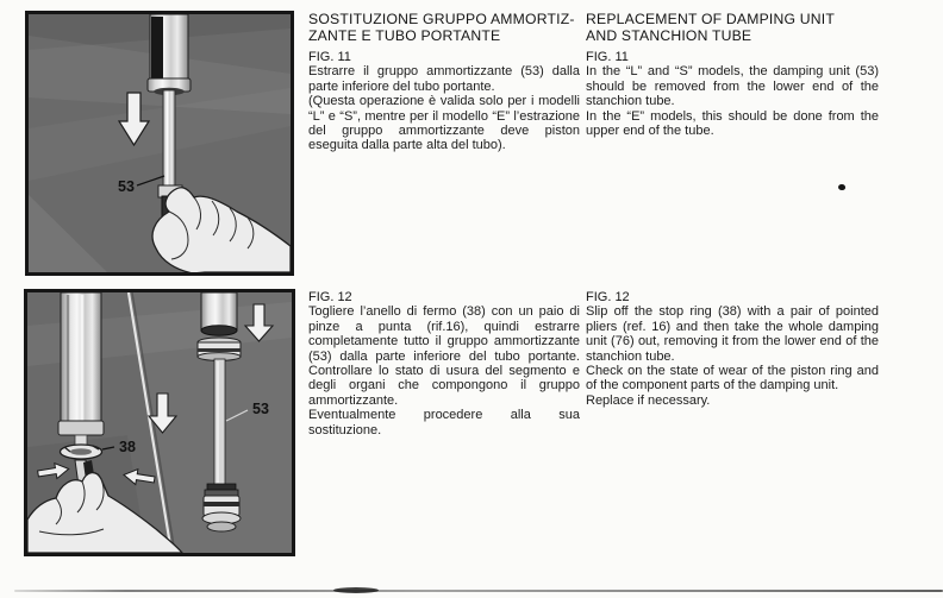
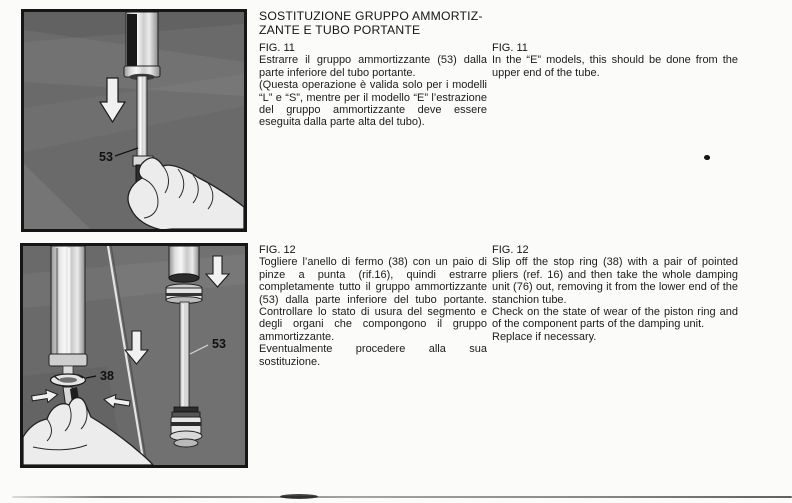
  53
  38
  53
  SOSTITUZIONE GRUPPO AMMORTIZ-
  ZANTE E TUBO PORTANTE
  FIG. 11
  Estrarre il gruppo ammortizzante (53) dalla parte inferiore del tubo portante.
- (Questa operazione è valida solo per i modelli “L” e “S”, mentre per il modello “E” l’estrazione del gruppo ammortizzante deve piston eseguita dalla parte alta del tubo).
+ (Questa operazione è valida solo per i modelli “L” e “S”, mentre per il modello “E” l’estrazione del gruppo ammortizzante deve essere eseguita dalla parte alta del tubo).
  FIG. 12
  Togliere l’anello di fermo (38) con un paio di pinze a punta (rif.16), quindi estrarre completamente tutto il gruppo ammortizzante (53) dalla parte inferiore del tubo portante. Controllare lo stato di usura del segmento e degli organi che compongono il gruppo ammortizzante.
  Eventualmente procedere alla sua sostituzione.
- REPLACEMENT OF DAMPING UNIT
- AND STANCHION TUBE
  FIG. 11
- In the “L” and “S” models, the damping unit (53) should be removed from the lower end of the stanchion tube.
  In the “E” models, this should be done from the upper end of the tube.
  FIG. 12
  Slip off the stop ring (38) with a pair of pointed pliers (ref. 16) and then take the whole damping unit (76) out, removing it from the lower end of the stanchion tube.
  Check on the state of wear of the piston ring and of the component parts of the damping unit.
  Replace if necessary.
